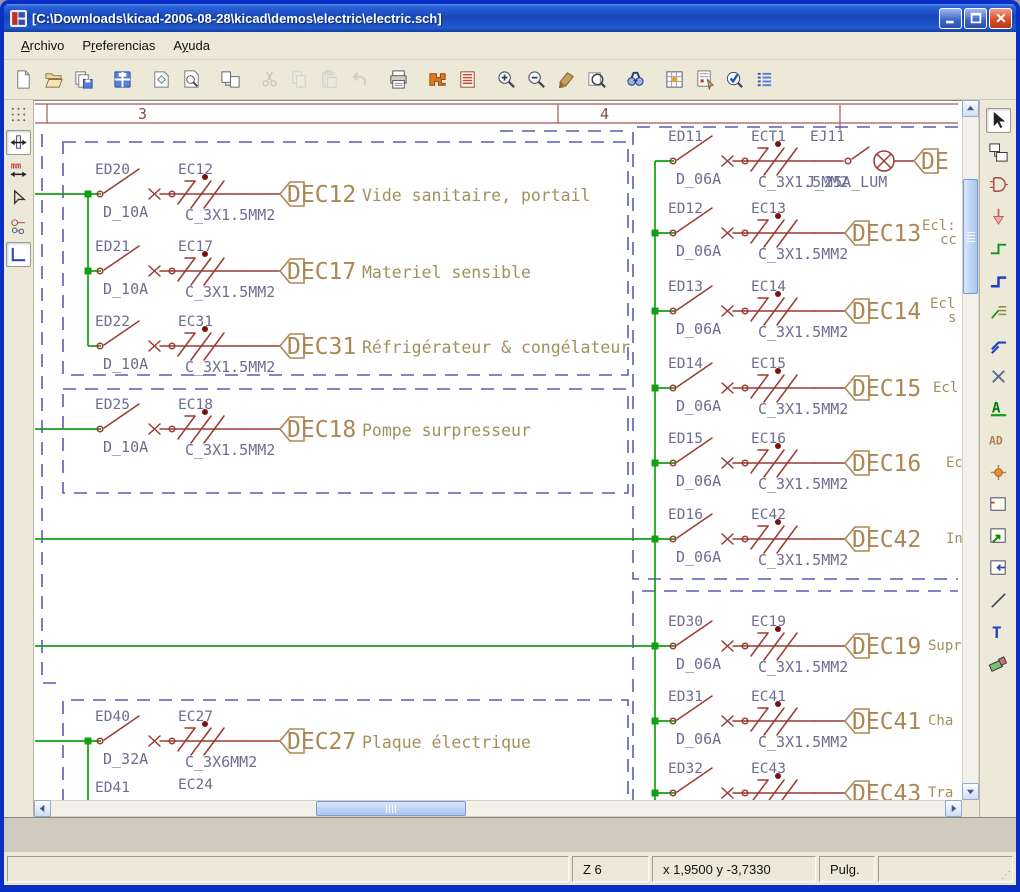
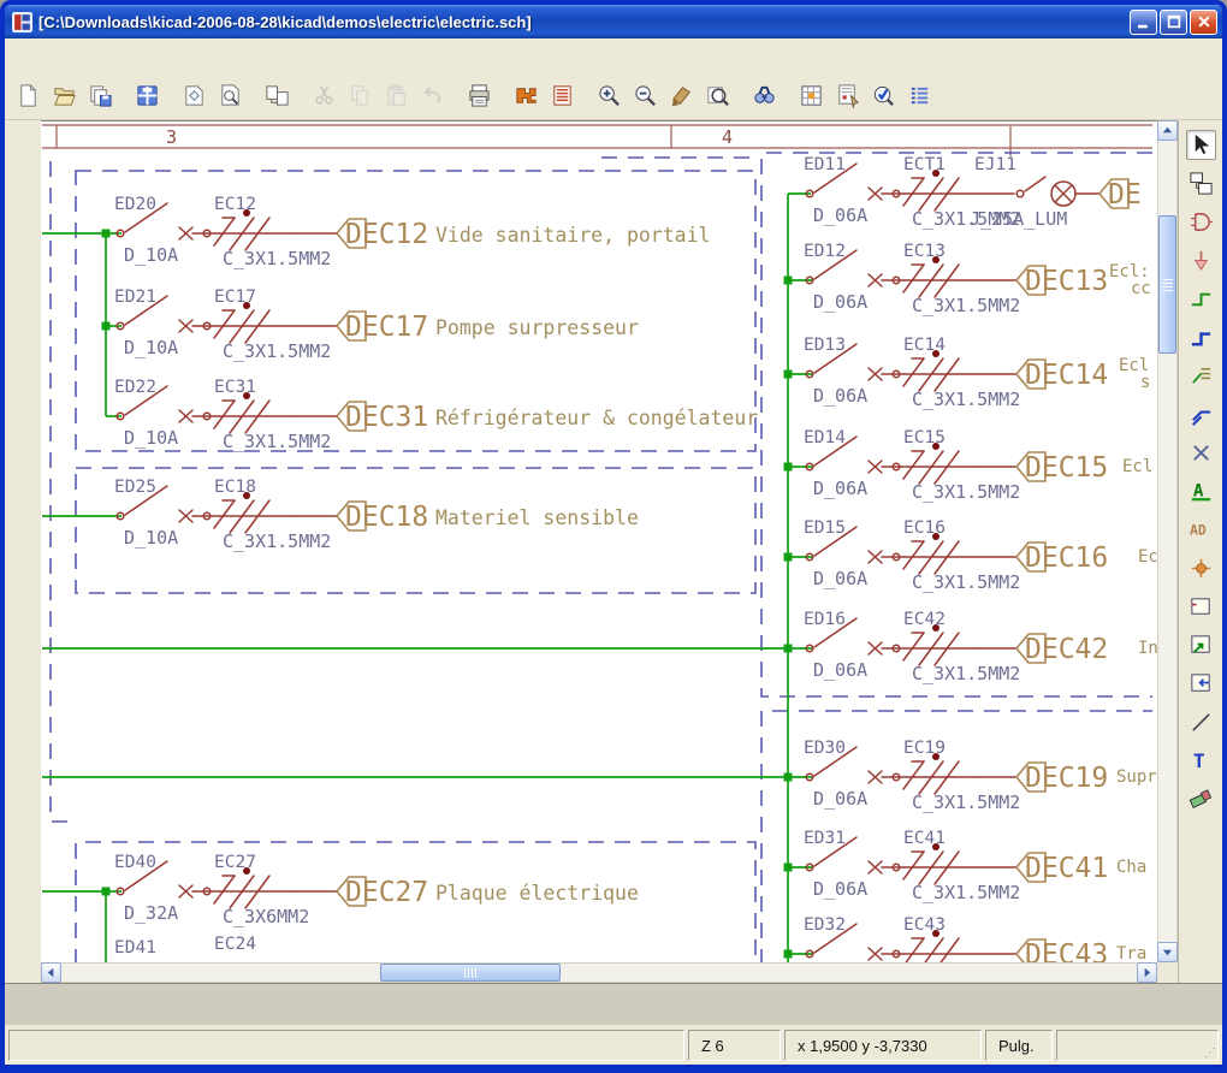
  [C:\Downloads\kicad-2006-08-28\kicad\demos\electric\electric.sch]
- Archivo
- Preferencias
- Ayuda
- mm
  A
  AD
  T
  3
  4
  DEC12
  ED20
  D_10A
  EC12
  C_3X1.5MM2
  Vide sanitaire, portail
  DEC17
  ED21
  D_10A
  EC17
  C_3X1.5MM2
- Materiel sensible
+ Pompe surpresseur
  DEC31
  ED22
  D_10A
  EC31
  C_3X1.5MM2
  Réfrigérateur & congélateur
  DEC18
  ED25
  D_10A
  EC18
  C_3X1.5MM2
- Pompe surpresseur
+ Materiel sensible
  DEC27
  ED40
  D_32A
  EC27
  C_3X6MM2
  Plaque électrique
  ED41
  EC24
  EJ11
  J_25A_LUM
  DE
  ED11
  D_06A
  ECT1
  C_3X1.5MM2
  DEC13
  ED12
  D_06A
  EC13
  C_3X1.5MM2
  Ecl:
  cc
  DEC14
  ED13
  D_06A
  EC14
  C_3X1.5MM2
  Ecl
  s
  DEC15
  ED14
  D_06A
  EC15
  C_3X1.5MM2
  Ecl
  DEC16
  ED15
  D_06A
  EC16
  C_3X1.5MM2
  DEC42
  ED16
  D_06A
  EC42
  C_3X1.5MM2
  DEC19
  ED30
  D_06A
  EC19
  C_3X1.5MM2
  Supr
  DEC41
  ED31
  D_06A
  EC41
  C_3X1.5MM2
  Cha
  DEC43
  ED32
  EC43
  Tra
  Z 6
  x 1,9500 y -3,7330
  Pulg.
  ⋰
